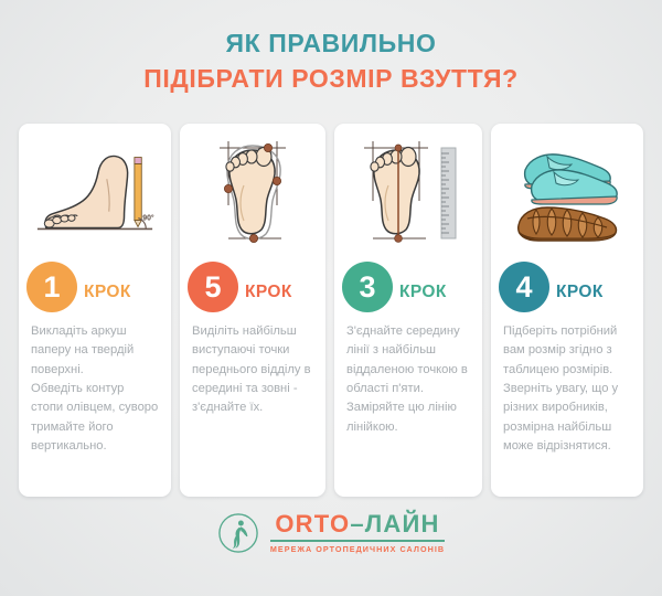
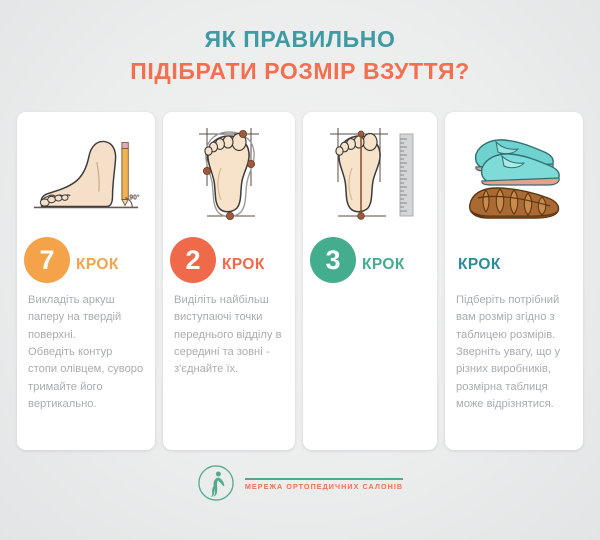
  ЯК ПРАВИЛЬНО
  ПІДІБРАТИ РОЗМІР ВЗУТТЯ?
- 1
+ 7
  КРОК
  Викладіть аркуш паперу на твердій поверхні.
  Обведіть контур стопи олівцем, суворо тримайте його вертикально.
- 5
+ 2
  КРОК
  Виділіть найбільш виступаючі точки переднього відділу в середині та зовні - з'єднайте їх.
  3
  КРОК
- З'єднайте середину лінії з найбільш віддаленою точкою в області п'яти. Заміряйте цю лінію лінійкою.
- 4
  КРОК
- Підберіть потрібний вам розмір згідно з таблицею розмірів. Зверніть увагу, що у різних виробників, розмірна найбільш може відрізнятися.
+ Підберіть потрібний вам розмір згідно з таблицею розмірів. Зверніть увагу, що у різних виробників, розмірна таблиця може відрізнятися.
- ORTO–ЛАЙН
  МЕРЕЖА ОРТОПЕДИЧНИХ САЛОНІВ
